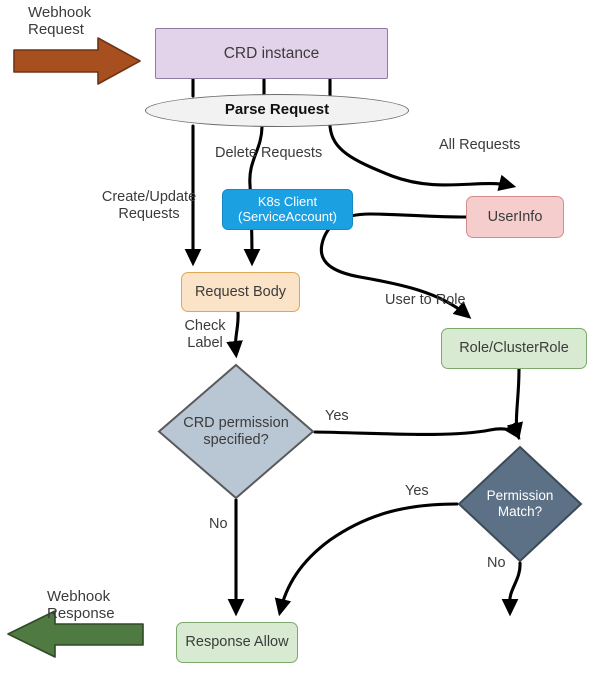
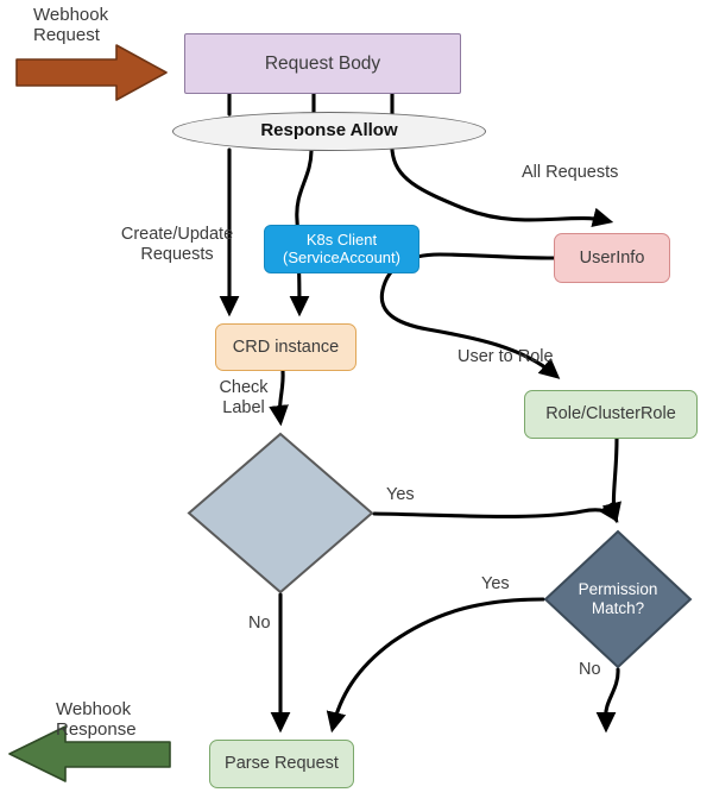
  Webhook
  Request
  Webhook
  Response
- CRD instance
+ Request Body
- Parse Request
+ Response Allow
  K8s Client
  (ServiceAccount)
  UserInfo
- Request Body
+ CRD instance
  Role/ClusterRole
- CRD permission
- specified?
  Permission
  Match?
- Response Allow
+ Parse Request
  Create/Update
  Requests
- Delete Requests
  All Requests
  User to Role
  Check
  Label
  Yes
  No
  Yes
  No
